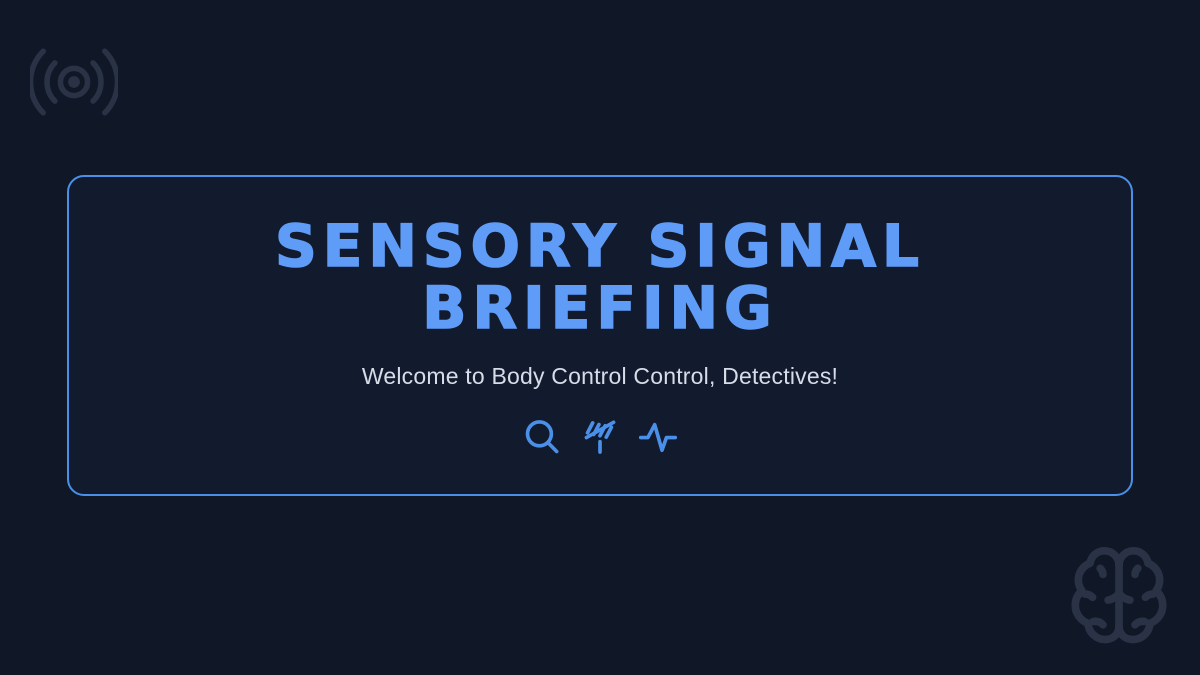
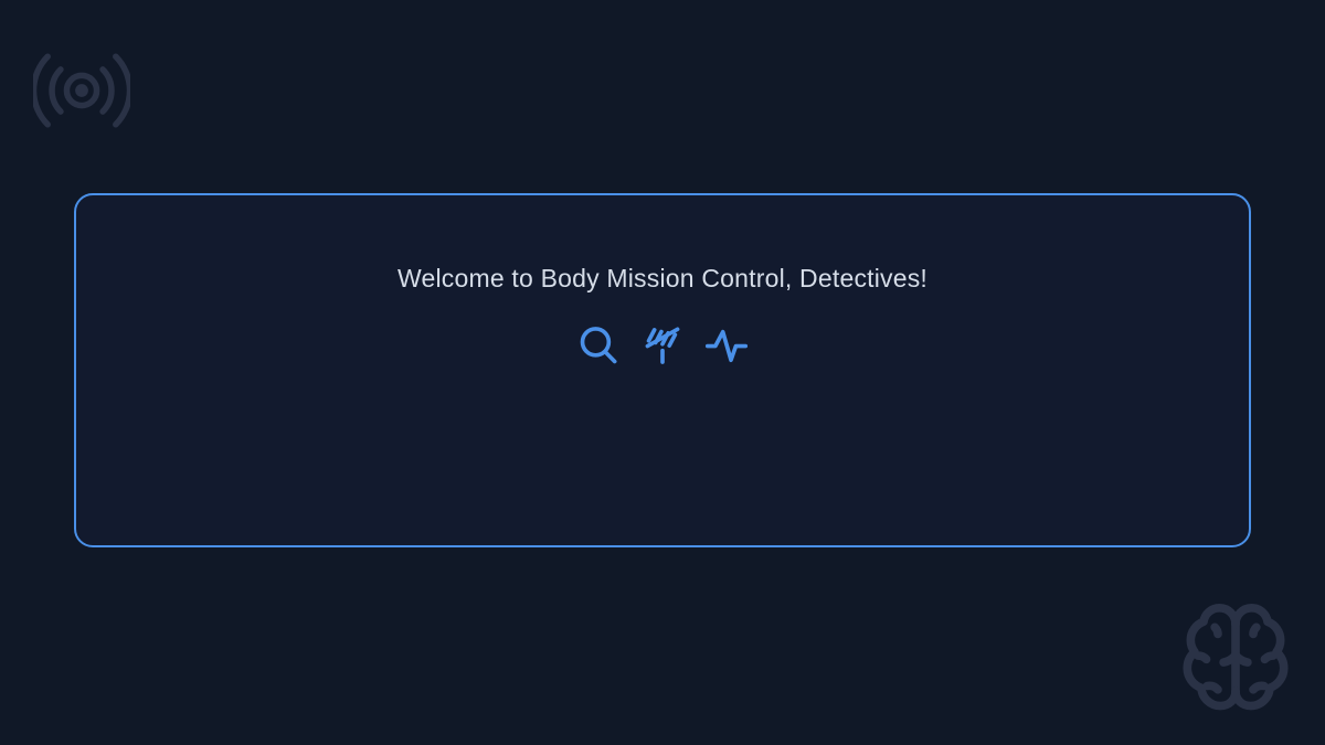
- SENSORY SIGNAL BRIEFING
- Welcome to Body Control Control, Detectives!
+ Welcome to Body Mission Control, Detectives!
